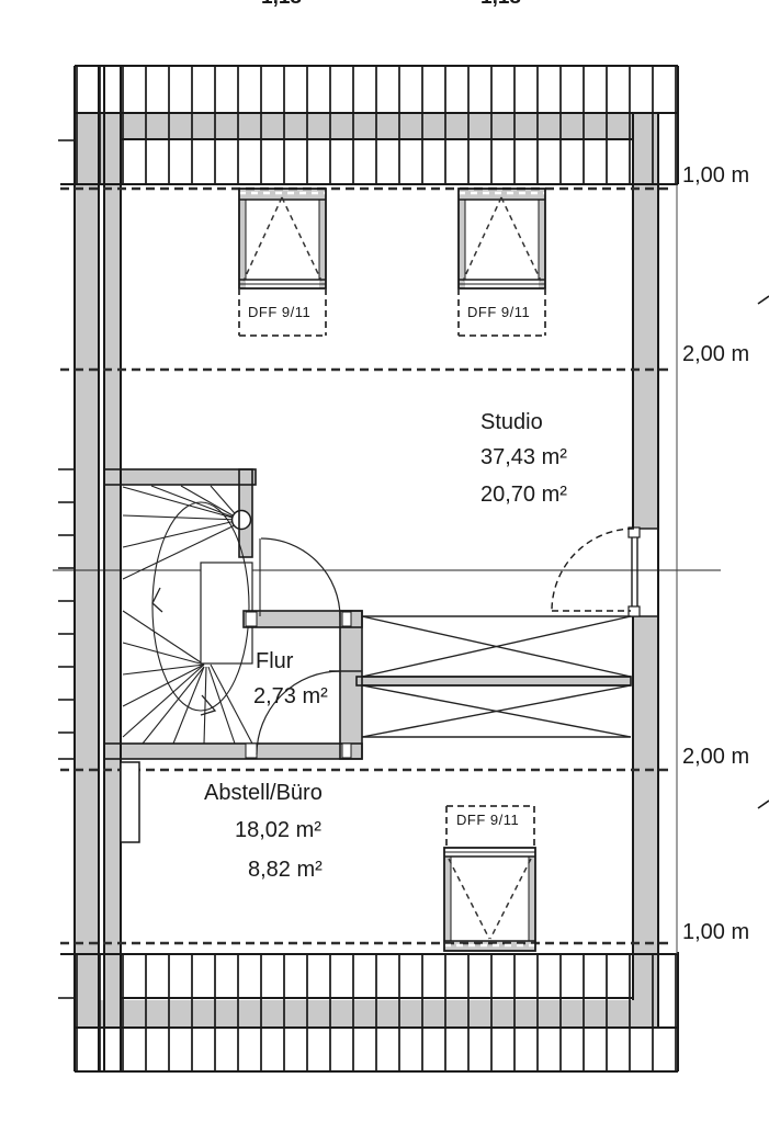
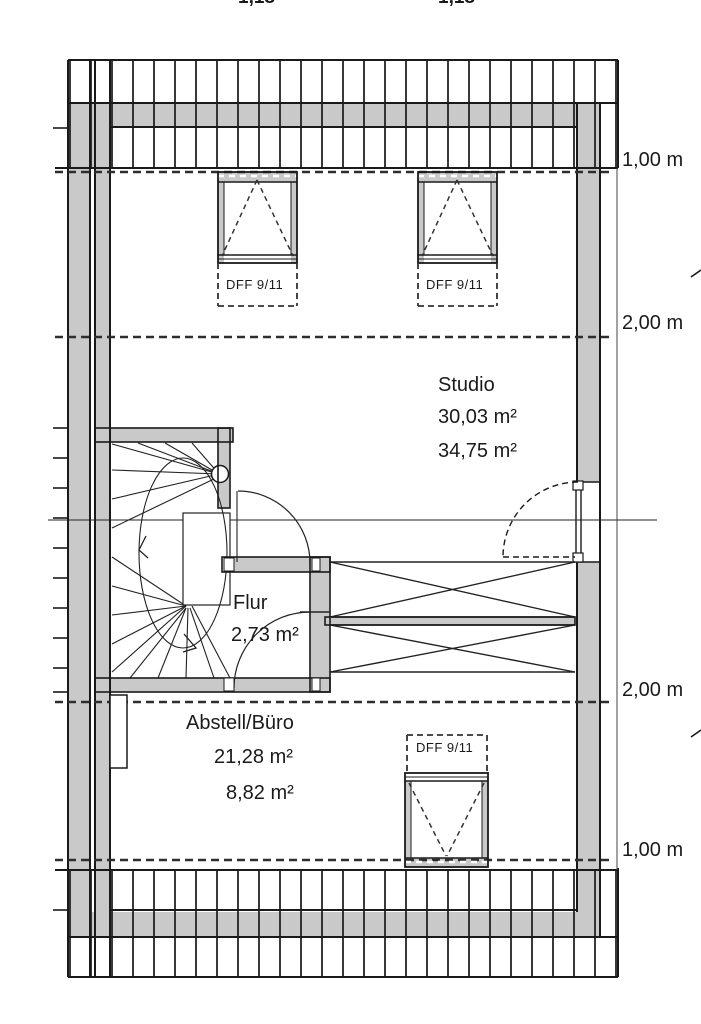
  1,00 m
  2,00 m
  2,00 m
  1,00 m
  Studio
- 37,43 m²
+ 30,03 m²
- 20,70 m²
+ 34,75 m²
  Flur
  2,73 m²
  Abstell/Büro
- 18,02 m²
+ 21,28 m²
  8,82 m²
  DFF 9/11
  DFF 9/11
  DFF 9/11
